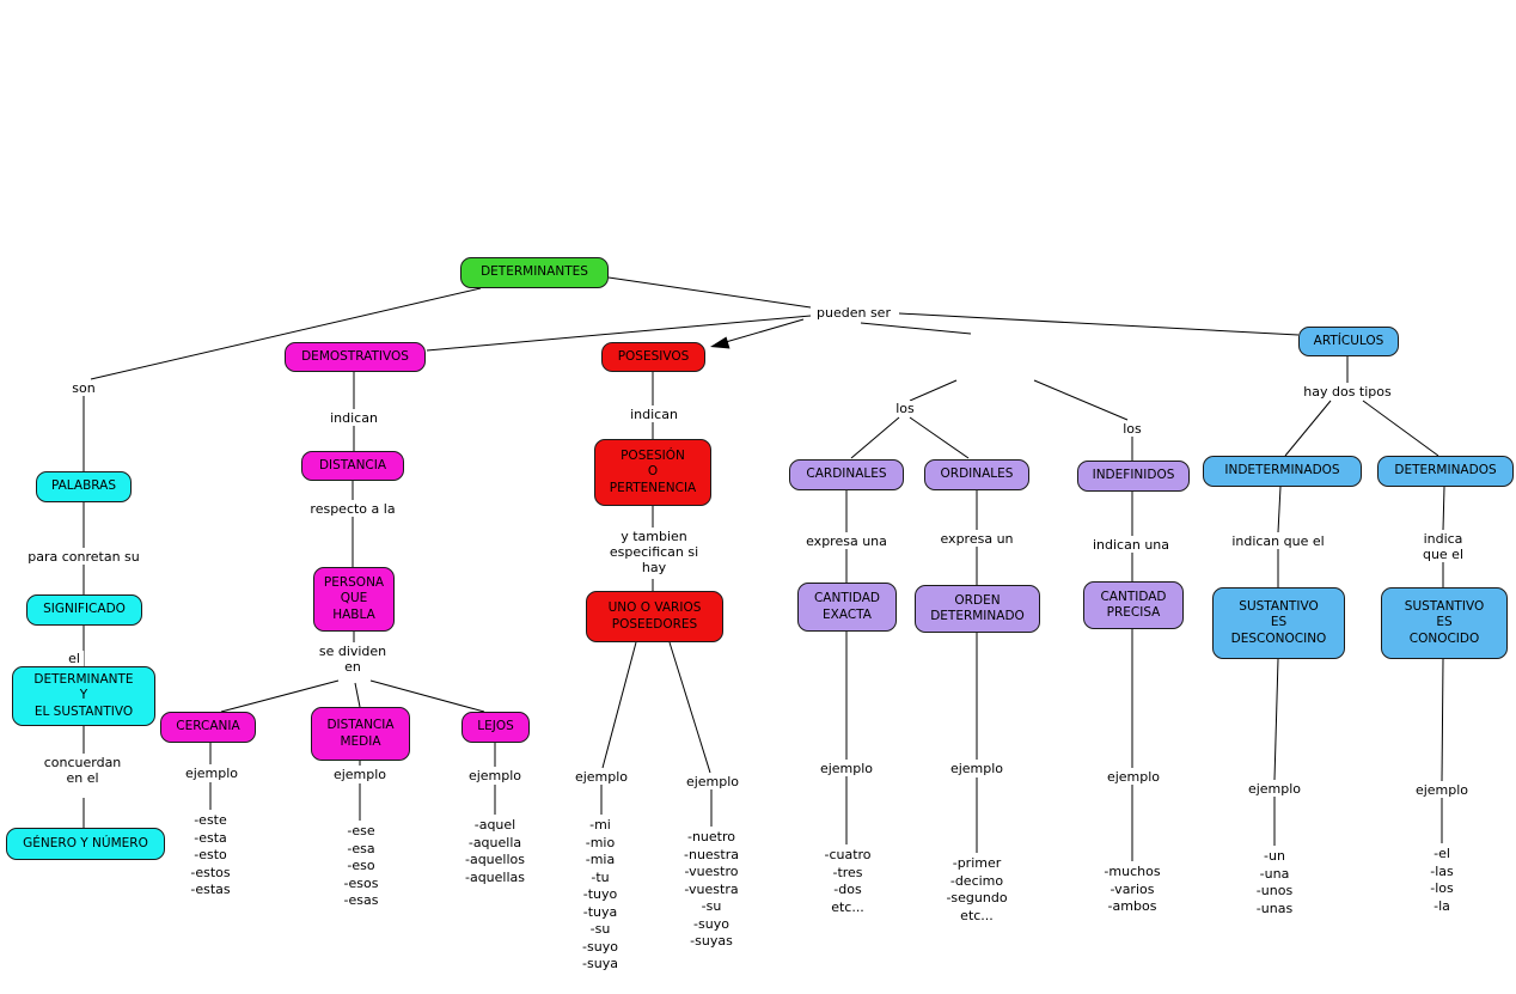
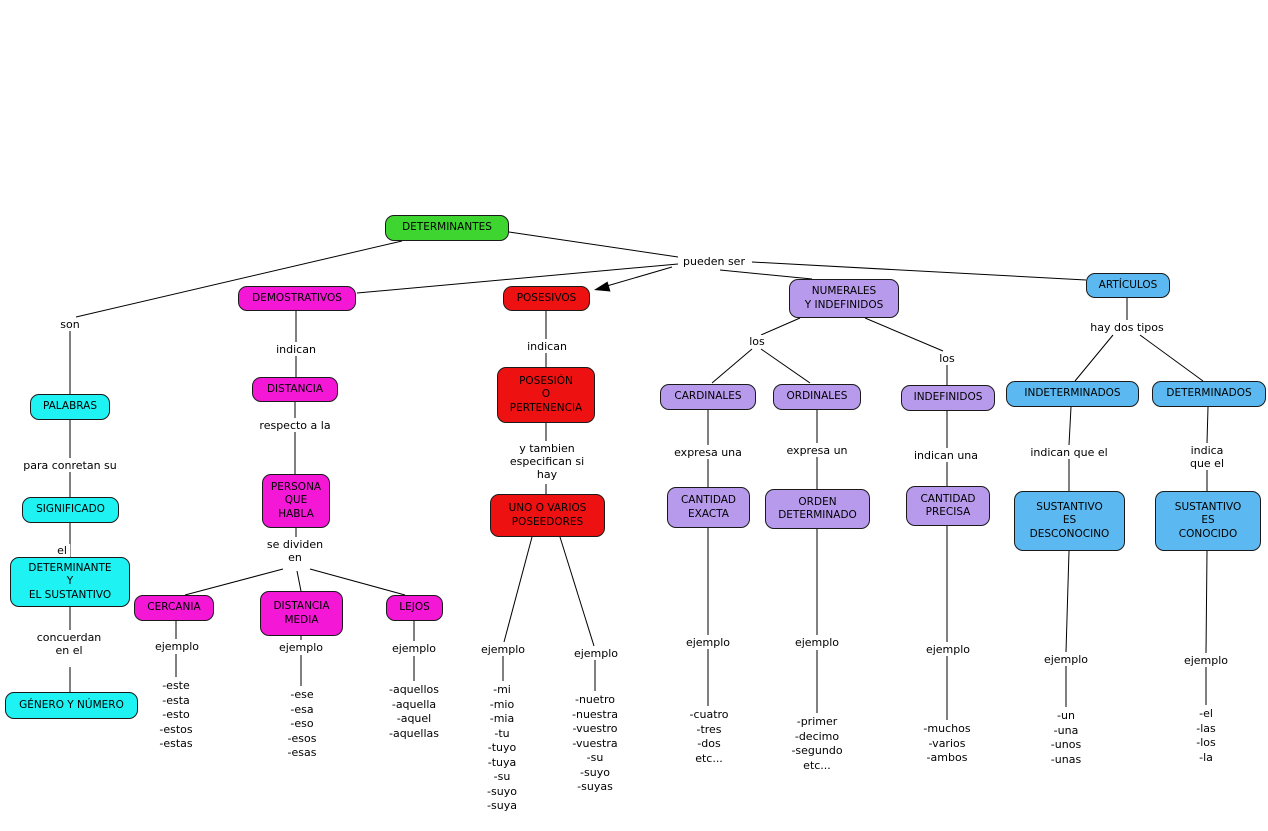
  DETERMINANTES
  DEMOSTRATIVOS
  POSESIVOS
+ NUMERALES
+ Y INDEFINIDOS
  ARTÍCULOS
  PALABRAS
  SIGNIFICADO
  DETERMINANTE
  Y
  EL SUSTANTIVO
  GÉNERO Y NÚMERO
  DISTANCIA
  PERSONA
  QUE
  HABLA
  CERCANIA
  DISTANCIA
  MEDIA
  LEJOS
  POSESIÓN
  O
  PERTENENCIA
  UNO O VARIOS
  POSEEDORES
  CARDINALES
  ORDINALES
  INDEFINIDOS
  CANTIDAD
  EXACTA
  ORDEN
  DETERMINADO
  CANTIDAD
  PRECISA
  INDETERMINADOS
  DETERMINADOS
  SUSTANTIVO
  ES
  DESCONOCINO
  SUSTANTIVO
  ES
  CONOCIDO
  pueden ser
  son
  indican
  respecto a la
  se dividen
  en
  indican
  y tambien
  especifican si
  hay
  los
  los
  expresa una
  expresa un
  indican una
  hay dos tipos
  indican que el
  indica que el
  para conretan su
  el
  concuerdan
  en el
  ejemplo
  ejemplo
  ejemplo
  ejemplo
  ejemplo
  ejemplo
  ejemplo
  ejemplo
  ejemplo
  ejemplo
  -este
  -esta
  -esto
  -estos
  -estas
  -ese
  -esa
  -eso
  -esos
  -esas
- -aquel
+ -aquellos
  -aquella
- -aquellos
+ -aquel
  -aquellas
  -mi
  -mio
  -mia
  -tu
  -tuyo
  -tuya
  -su
  -suyo
  -suya
  -nuetro
  -nuestra
  -vuestro
  -vuestra
  -su
  -suyo
  -suyas
  -cuatro
  -tres
  -dos
  etc...
  -primer
  -decimo
  -segundo
  etc...
  -muchos
  -varios
  -ambos
  -un
  -una
  -unos
  -unas
  -el
  -las
  -los
  -la
